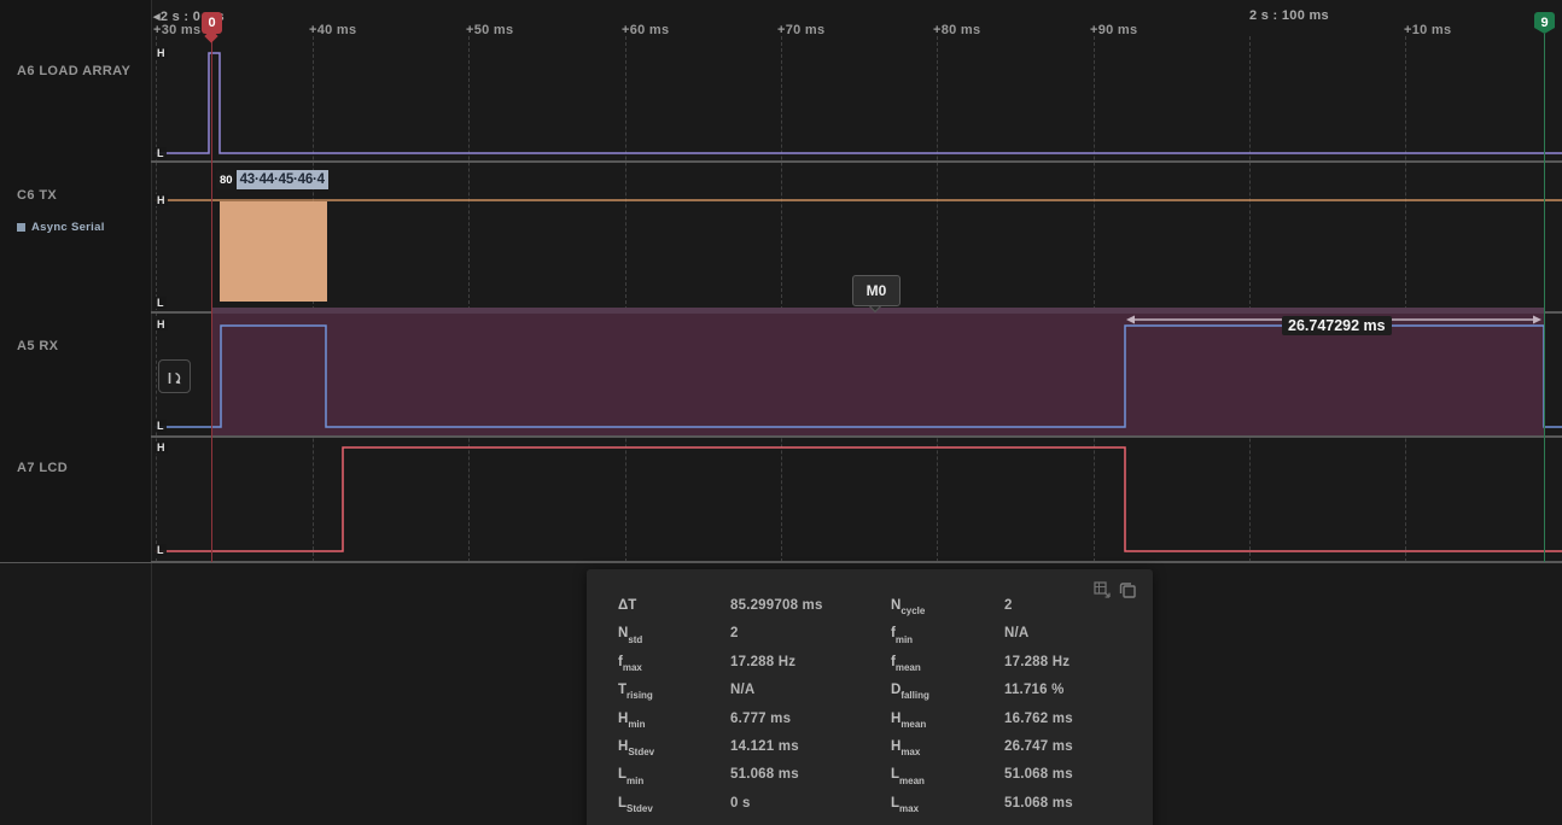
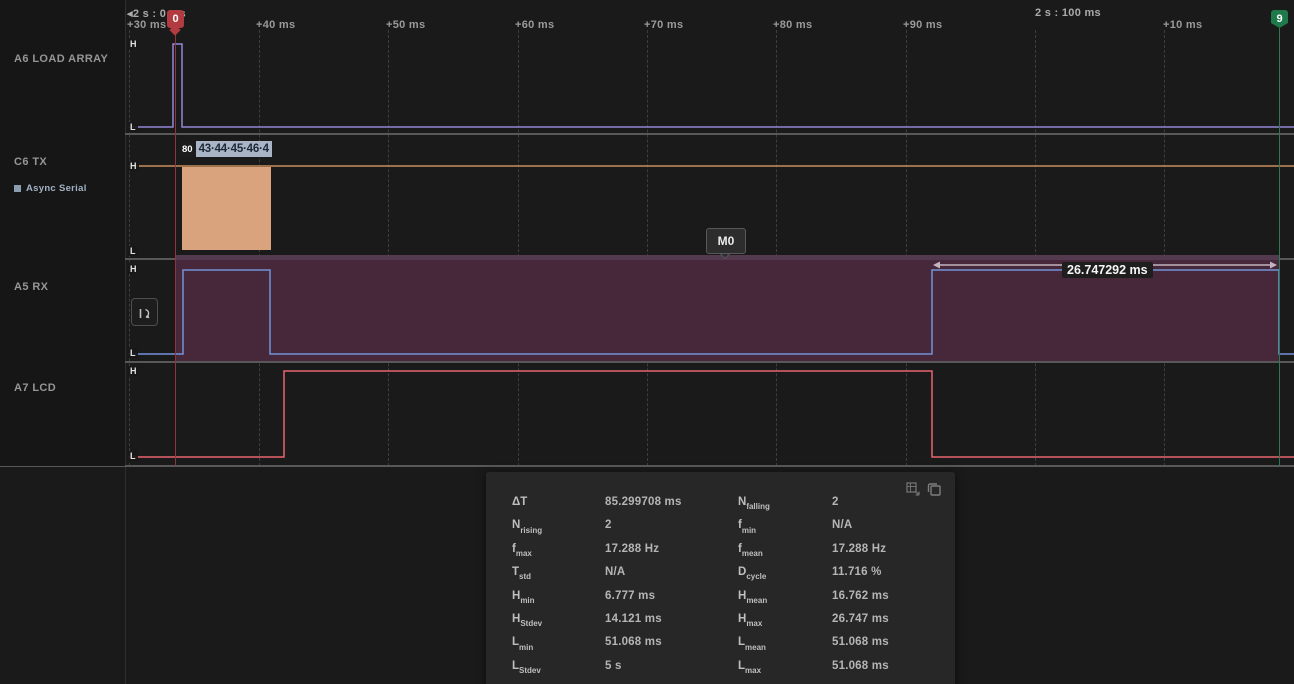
  ◂2 s : 0
  2 s : 100 ms
  +30 ms
  +40 ms
  +50 ms
  +60 ms
  +70 ms
  +80 ms
  +90 ms
  +10 ms
  H
  L
  H
  L
  H
  L
  H
  L
  A6 LOAD ARRAY
  C6 TX
  Async Serial
  A5 RX
  A7 LCD
  0
  9
  M0
  80
  43·44·45·46·4
  26.747292 ms
  ΔT
  85.299708 ms
- Ncycle
+ Nfalling
  2
- Nstd
+ Nrising
  2
  fmin
  N/A
  fmax
  17.288 Hz
  fmean
  17.288 Hz
- Trising
+ Tstd
  N/A
- Dfalling
+ Dcycle
  11.716 %
  Hmin
  6.777 ms
  Hmean
  16.762 ms
  HStdev
  14.121 ms
  Hmax
  26.747 ms
  Lmin
  51.068 ms
  Lmean
  51.068 ms
  LStdev
- 0 s
+ 5 s
  Lmax
  51.068 ms
